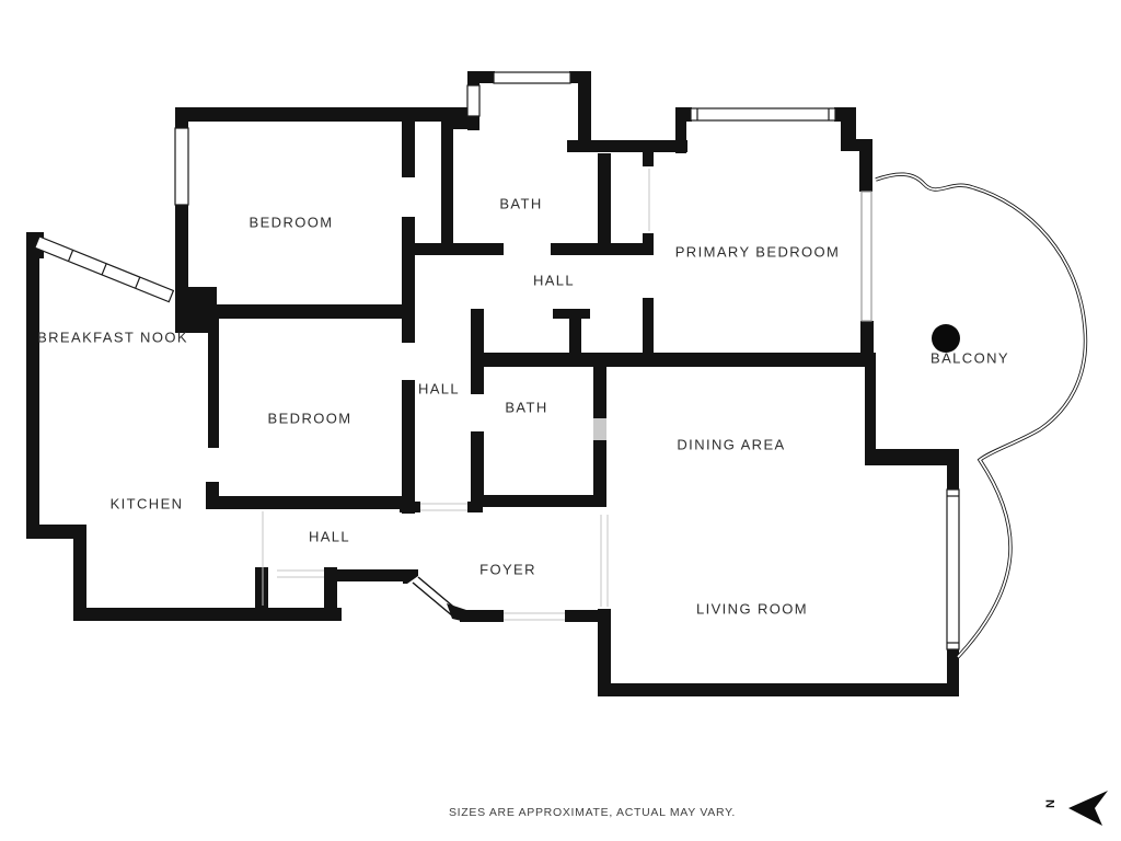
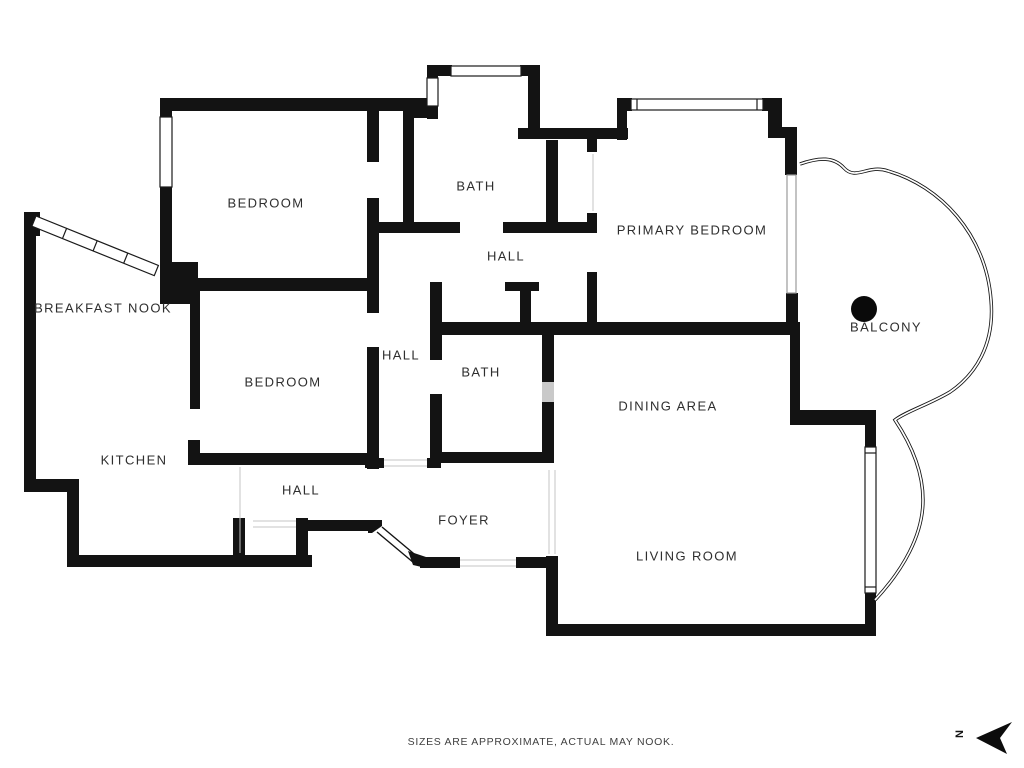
  BEDROOM
  BATH
  HALL
  PRIMARY BEDROOM
  BREAKFAST NOOK
  BEDROOM
  HALL
  BATH
  DINING AREA
  BALCONY
  KITCHEN
  HALL
  FOYER
  LIVING ROOM
- SIZES ARE APPROXIMATE, ACTUAL MAY VARY.
+ SIZES ARE APPROXIMATE, ACTUAL MAY NOOK.
